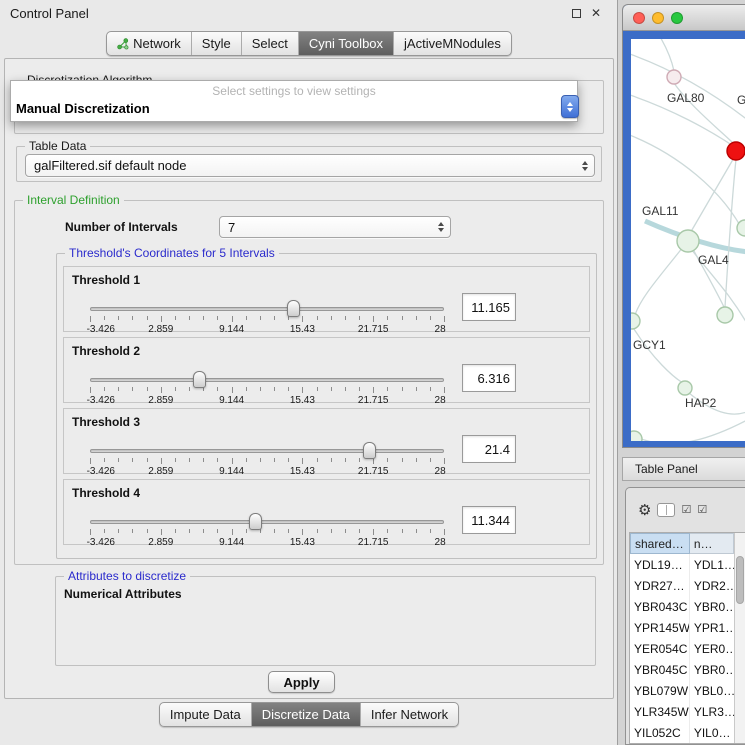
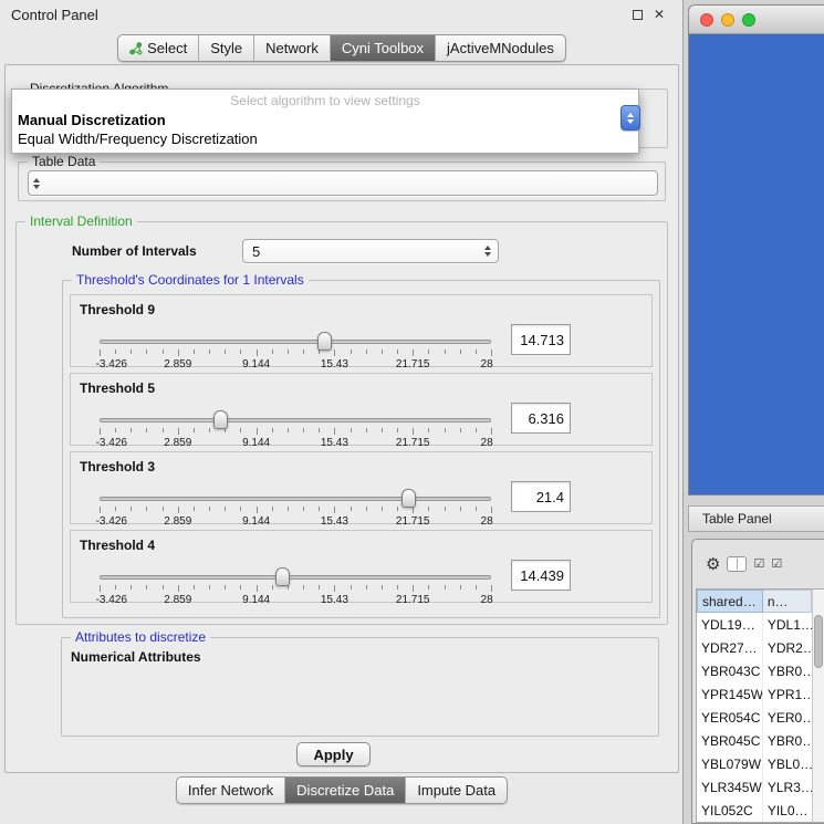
  Control Panel
  ✕
- Network
+ Select
  Style
- Select
+ Network
  Cyni Toolbox
  jActiveMNodules
- Select settings to view settings
+ Select algorithm to view settings
  Manual Discretization
+ Equal Width/Frequency Discretization
  Table Data
- galFiltered.sif default node
  Interval Definition
  Number of Intervals
- 7
+ 5
- Threshold's Coordinates for 5 Intervals
+ Threshold's Coordinates for 1 Intervals
- Threshold 1
+ Threshold 9
  -3.426
  2.859
  9.144
  15.43
  21.715
  28
- 11.165
+ 14.713
- Threshold 2
+ Threshold 5
  -3.426
  2.859
  9.144
  15.43
  21.715
  28
  6.316
  Threshold 3
  -3.426
  2.859
  9.144
  15.43
  21.715
  28
  21.4
  Threshold 4
  -3.426
  2.859
  9.144
  15.43
  21.715
  28
- 11.344
+ 14.439
  Attributes to discretize
  Numerical Attributes
  Apply
- Impute Data
+ Infer Network
  Discretize Data
- Infer Network
+ Impute Data
- GAL80
- G
- GAL11
- GAL4
- GCY1
- HAP2
  Table Panel
  ⚙
  ☑
  ☑
  shared…
  n…
  YDL19…
  YDL1…
  YDR27…
  YDR2…
  YBR043C
  YBR0…
  YPR145W
  YPR1…
  YER054C
  YER0…
  YBR045C
  YBR0…
  YBL079W
  YBL0…
  YLR345W
  YLR3…
  YIL052C
  YIL0…
